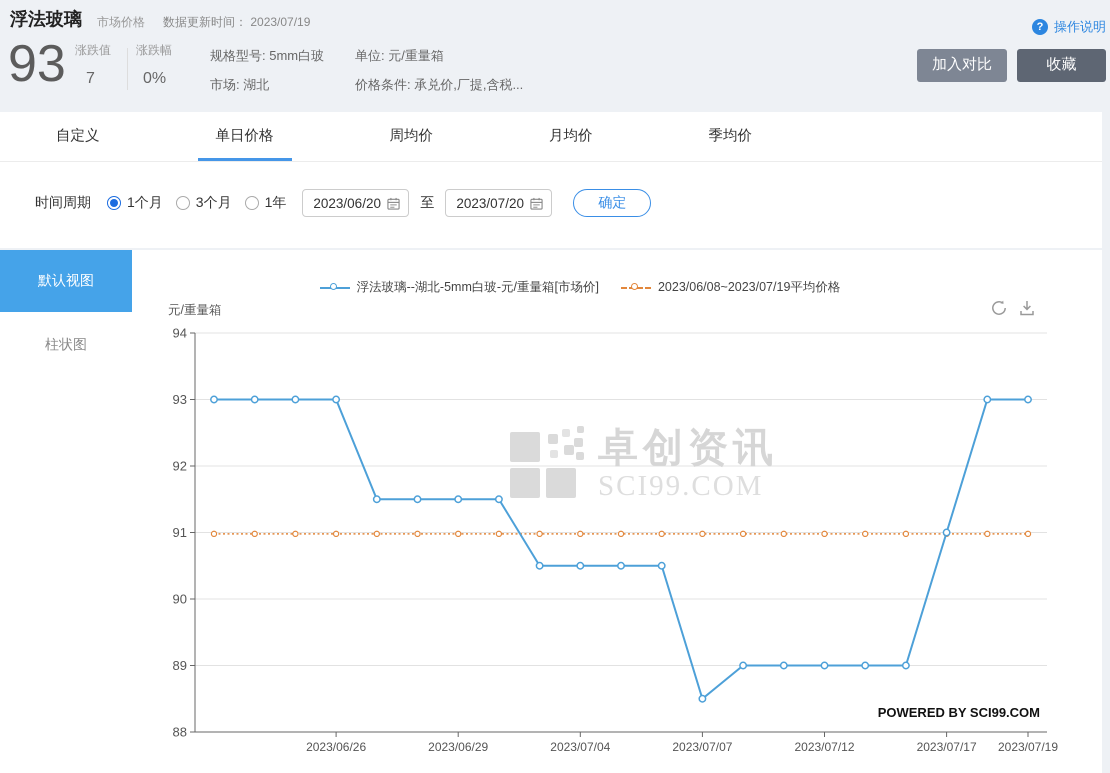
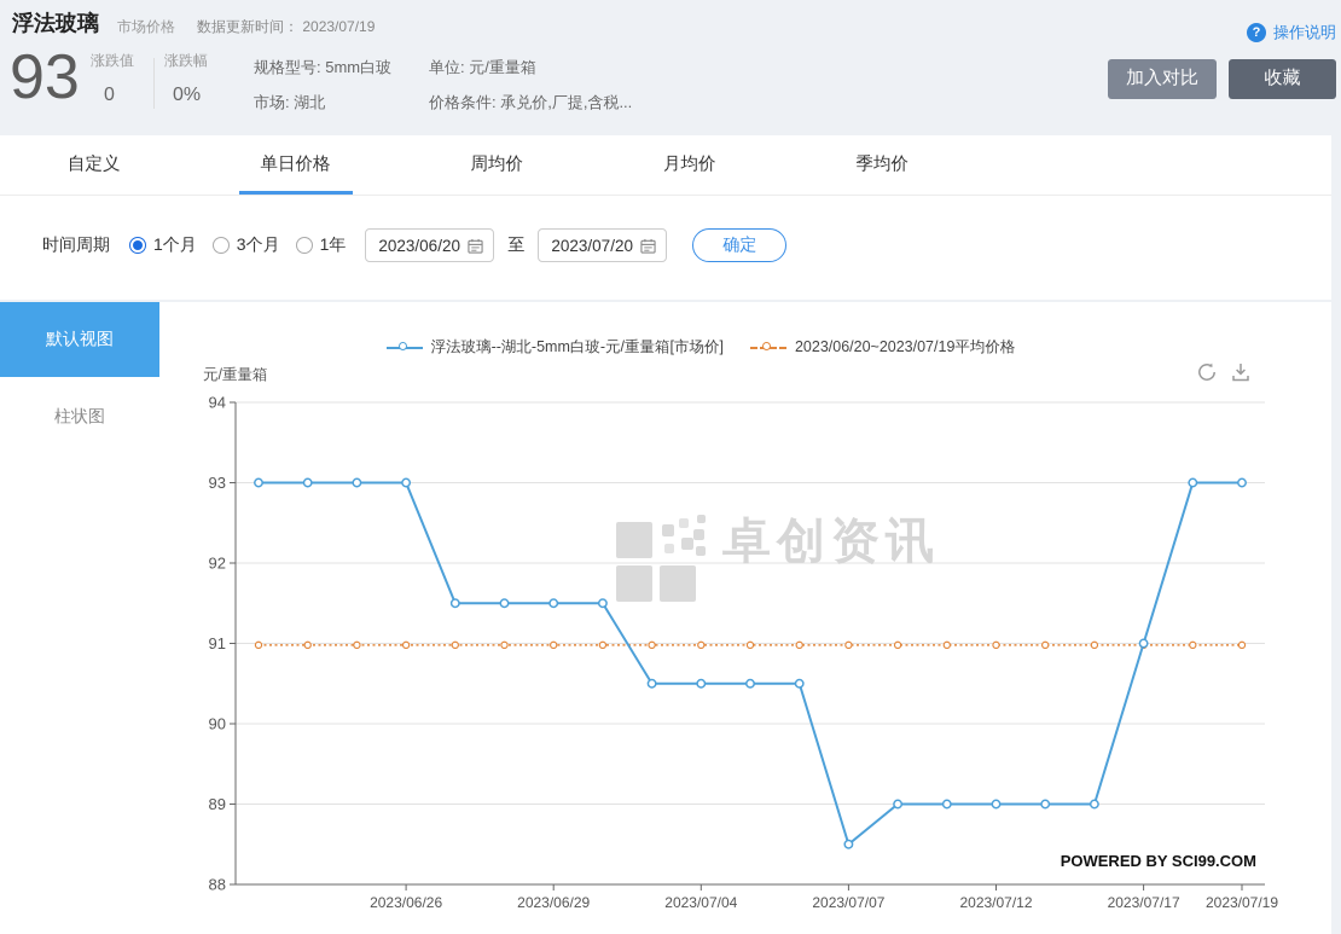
  浮法玻璃
  市场价格
  数据更新时间： 2023/07/19
  93
  涨跌值
- 7
+ 0
  涨跌幅
  0%
  规格型号: 5mm白玻
  市场: 湖北
  单位: 元/重量箱
  价格条件: 承兑价,厂提,含税...
  ?
  操作说明
  加入对比
  收藏
  自定义
  单日价格
  周均价
  月均价
  季均价
  时间周期
  1个月
  3个月
  1年
  2023/06/20
  至
  2023/07/20
  确定
  默认视图
  柱状图
  浮法玻璃--湖北-5mm白玻-元/重量箱[市场价]
- 2023/06/08~2023/07/19平均价格
+ 2023/06/20~2023/07/19平均价格
  元/重量箱
  88
  89
  90
  91
  92
  93
  94
  2023/06/26
  2023/06/29
  2023/07/04
  2023/07/07
  2023/07/12
  2023/07/17
  2023/07/19
  卓创资讯
- SCI99.COM
  POWERED BY SCI99.COM
